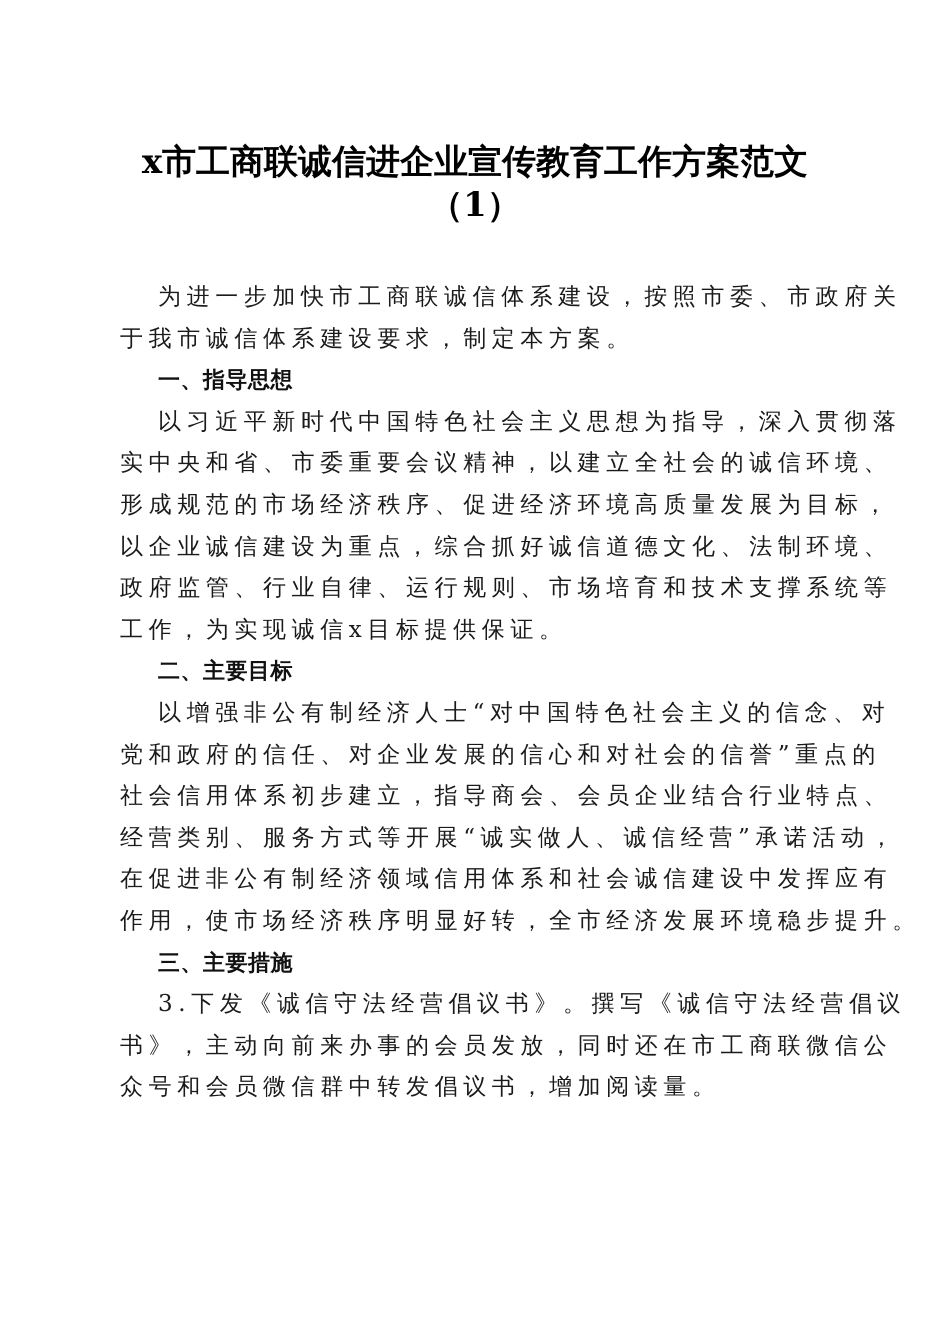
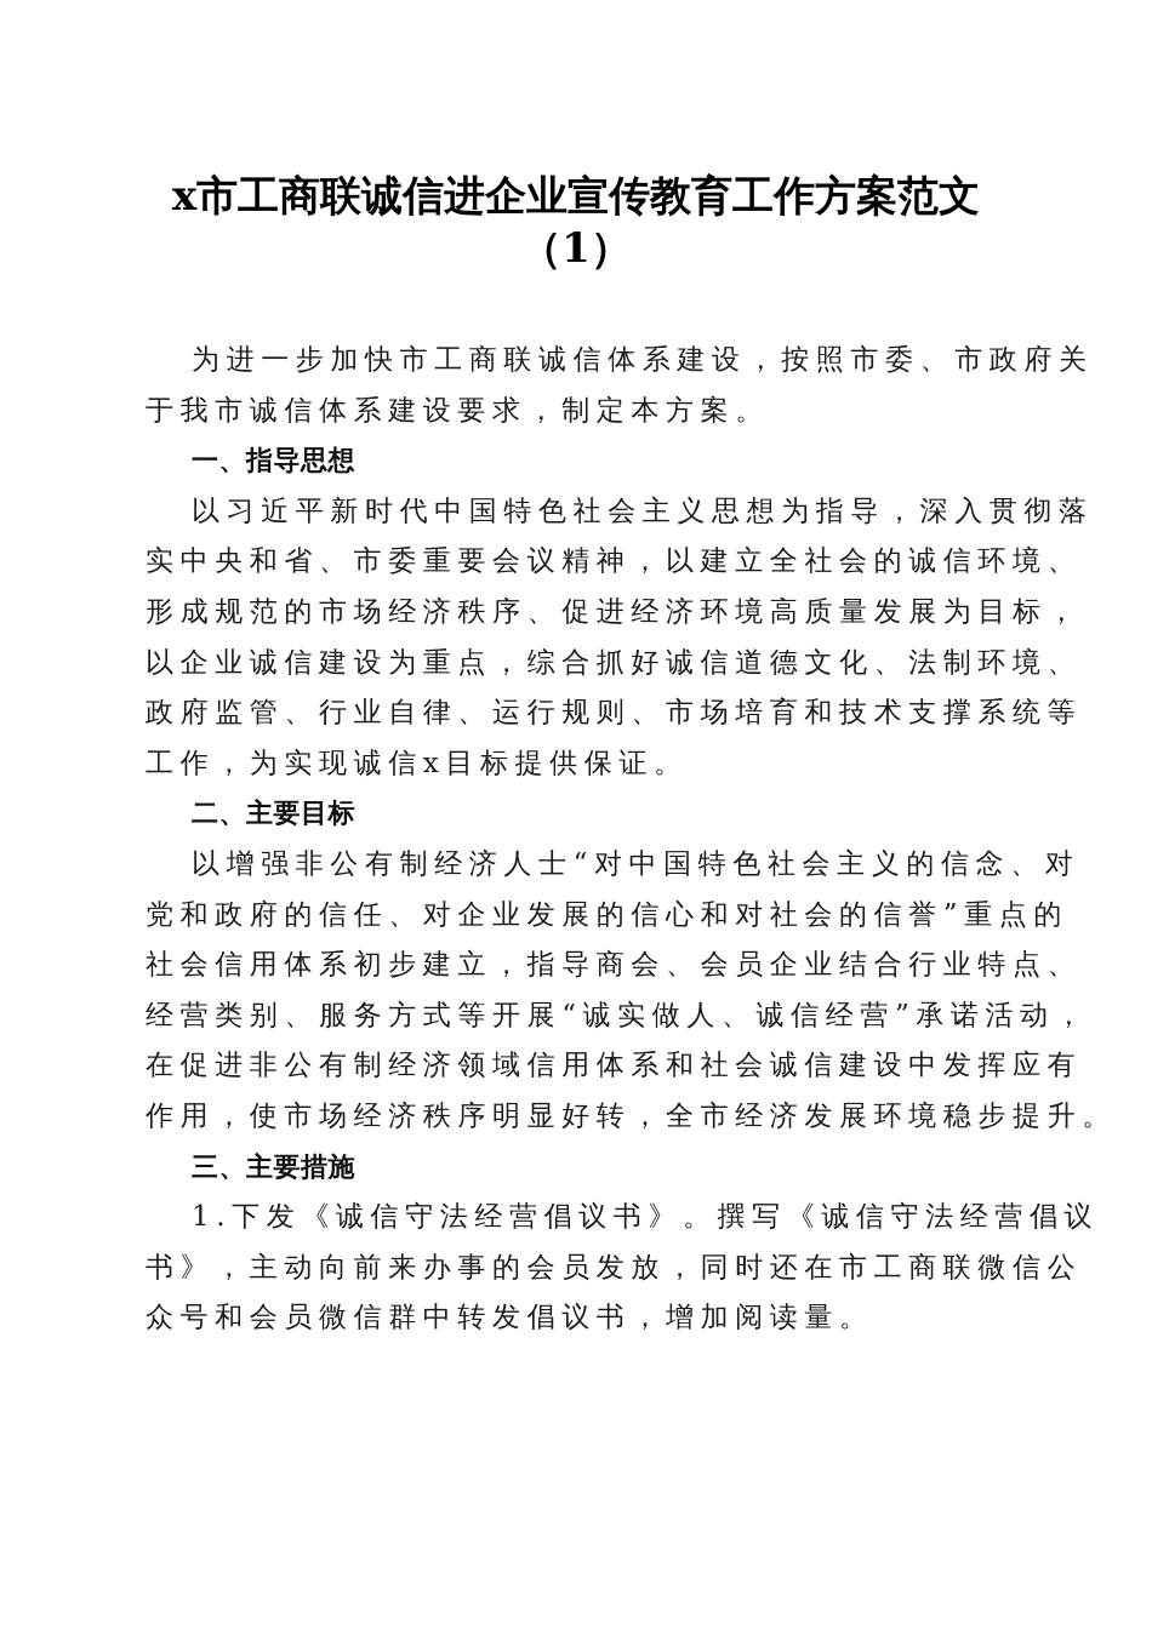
  x市工商联诚信进企业宣传教育工作方案范文
  （1）
  为进一步加快市工商联诚信体系建设，按照市委、市政府关
  于我市诚信体系建设要求，制定本方案。
  一、指导思想
  以习近平新时代中国特色社会主义思想为指导，深入贯彻落
  实中央和省、市委重要会议精神，以建立全社会的诚信环境、
  形成规范的市场经济秩序、促进经济环境高质量发展为目标，
  以企业诚信建设为重点，综合抓好诚信道德文化、法制环境、
  政府监管、行业自律、运行规则、市场培育和技术支撑系统等
  工作，为实现诚信x目标提供保证。
  二、主要目标
  以增强非公有制经济人士“对中国特色社会主义的信念、对
  党和政府的信任、对企业发展的信心和对社会的信誉”重点的
  社会信用体系初步建立，指导商会、会员企业结合行业特点、
  经营类别、服务方式等开展“诚实做人、诚信经营”承诺活动，
  在促进非公有制经济领域信用体系和社会诚信建设中发挥应有
  作用，使市场经济秩序明显好转，全市经济发展环境稳步提升。
  三、主要措施
- 3.下发《诚信守法经营倡议书》。撰写《诚信守法经营倡议
+ 1.下发《诚信守法经营倡议书》。撰写《诚信守法经营倡议
  书》，主动向前来办事的会员发放，同时还在市工商联微信公
  众号和会员微信群中转发倡议书，增加阅读量。
